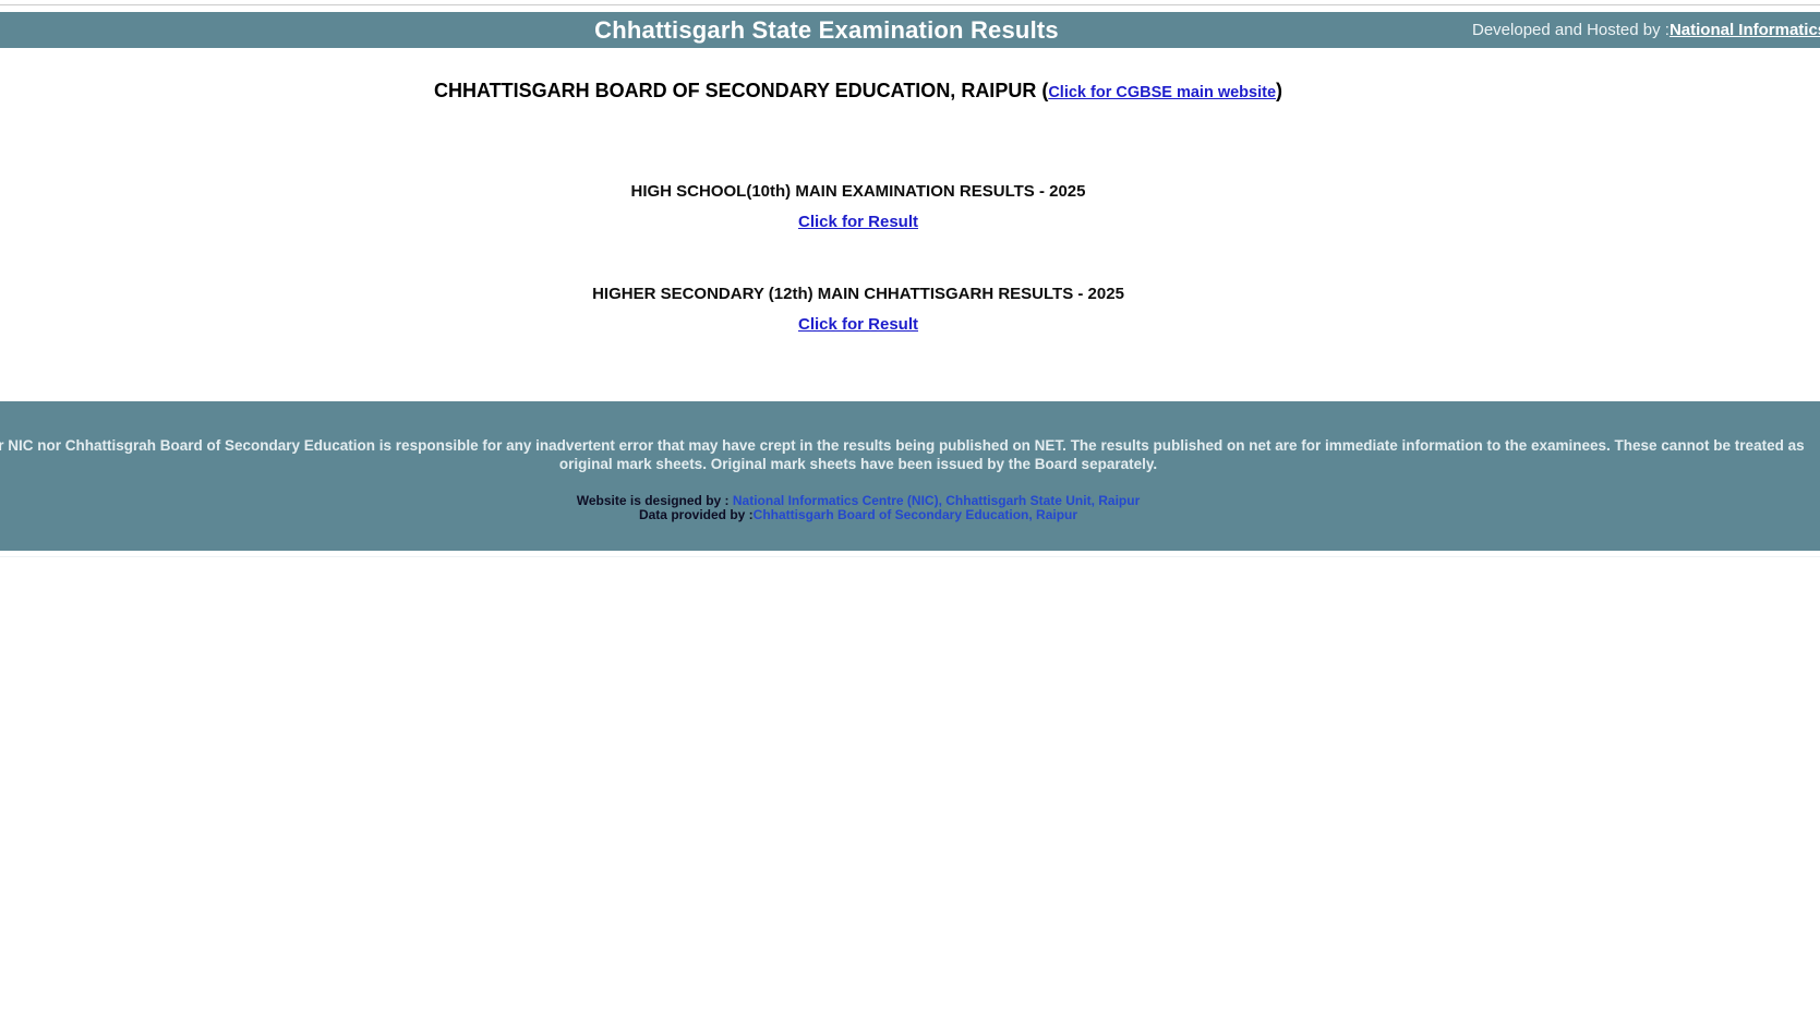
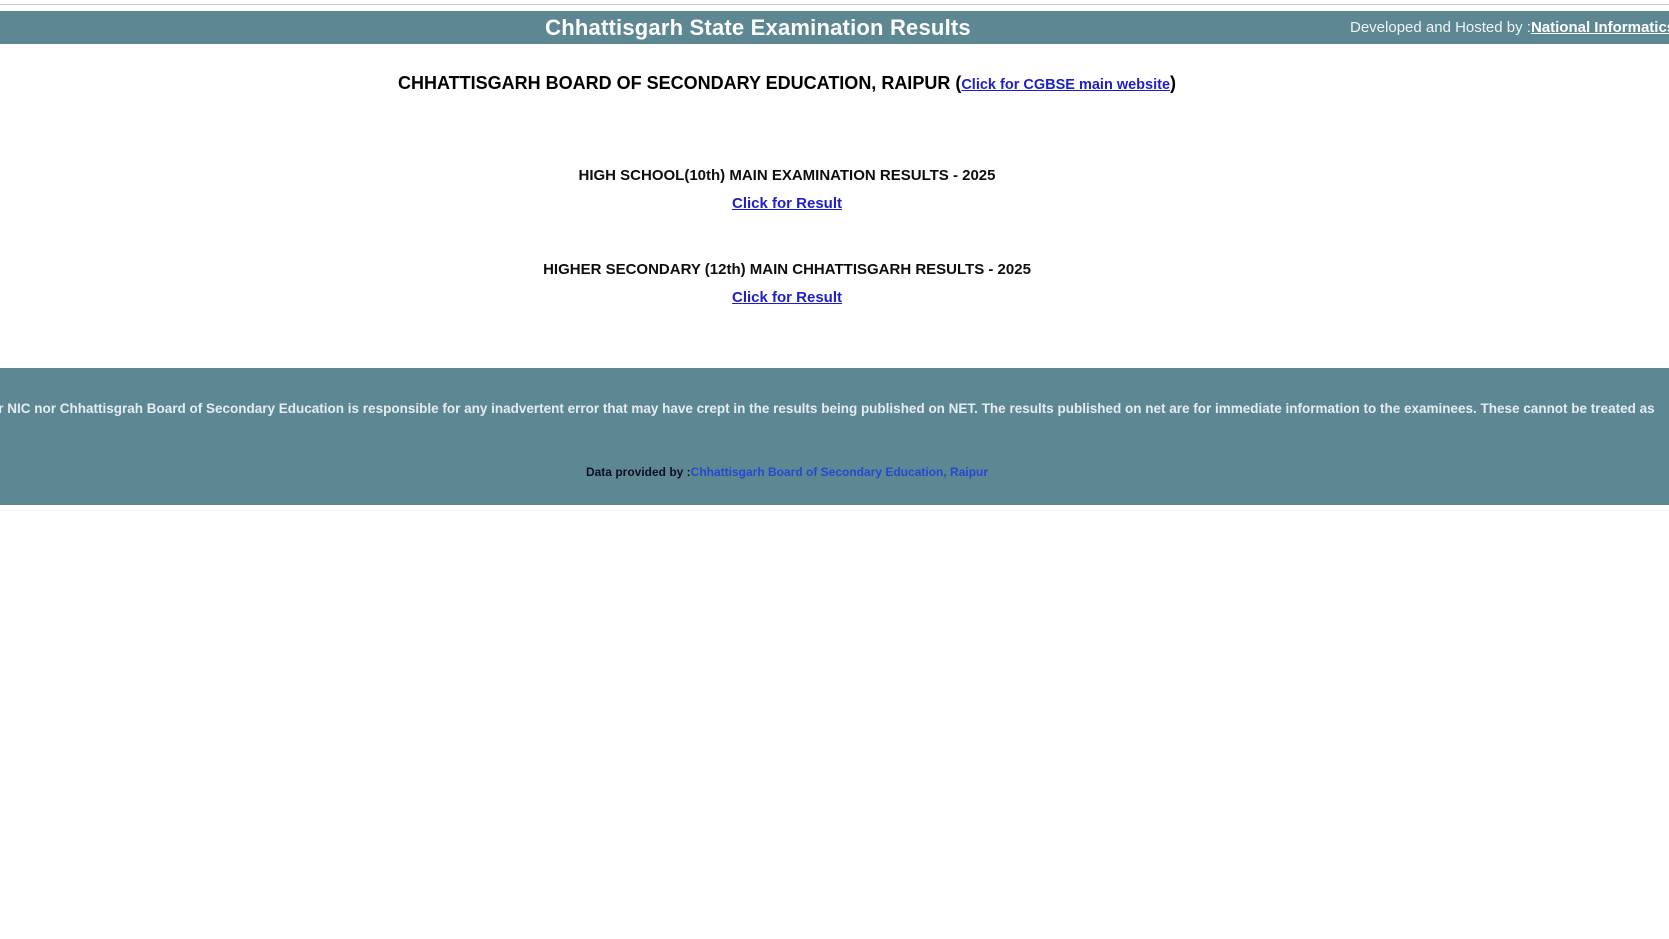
  Chhattisgarh State Examination Results
  Developed and Hosted by :National Informatic
  CHHATTISGARH BOARD OF SECONDARY EDUCATION, RAIPUR (Click for CGBSE main website)
  HIGH SCHOOL(10th) MAIN EXAMINATION RESULTS - 2025
  Click for Result
  HIGHER SECONDARY (12th) MAIN CHHATTISGARH RESULTS - 2025
  Click for Result
  r NIC nor Chhattisgrah Board of Secondary Education is responsible for any inadvertent error that may have crept in the results being published on NET. The results published on net are for immediate information to the examinees. These cannot be treated as
- original mark sheets. Original mark sheets have been issued by the Board separately.
- Website is designed by : National Informatics Centre (NIC), Chhattisgarh State Unit, Raipur
  Data provided by :Chhattisgarh Board of Secondary Education, Raipur
